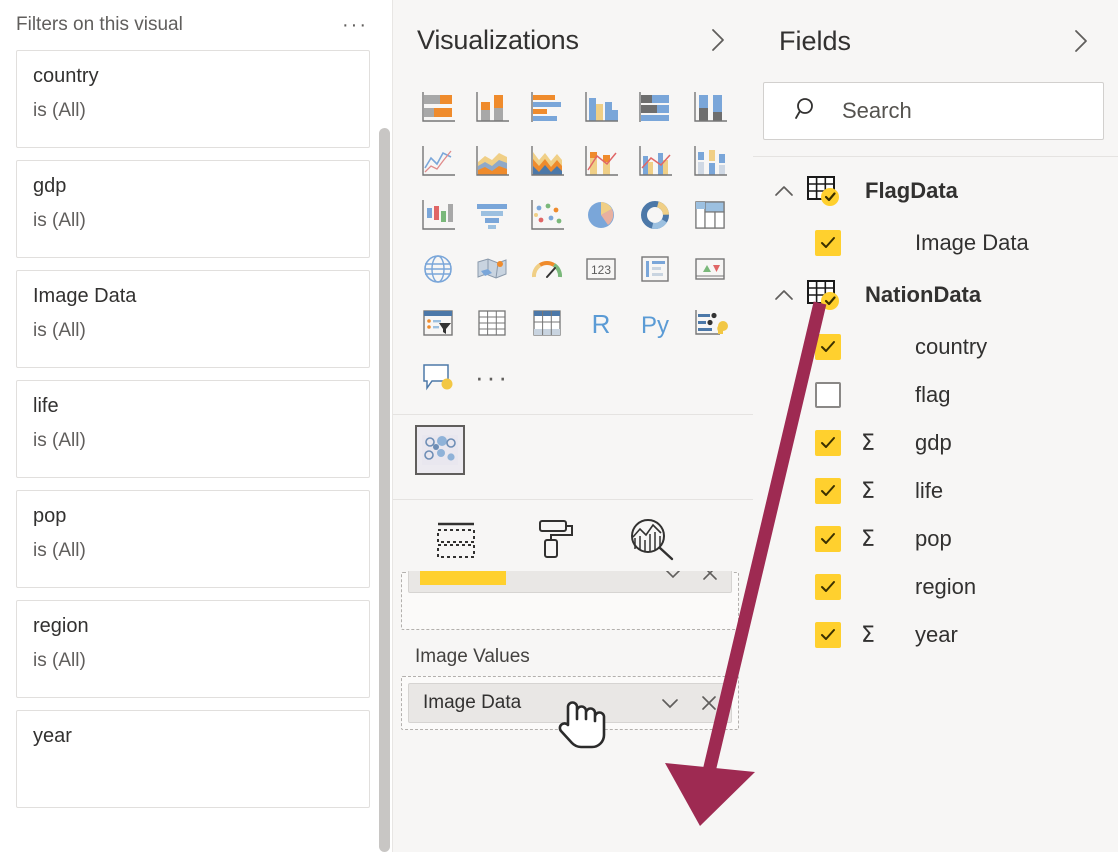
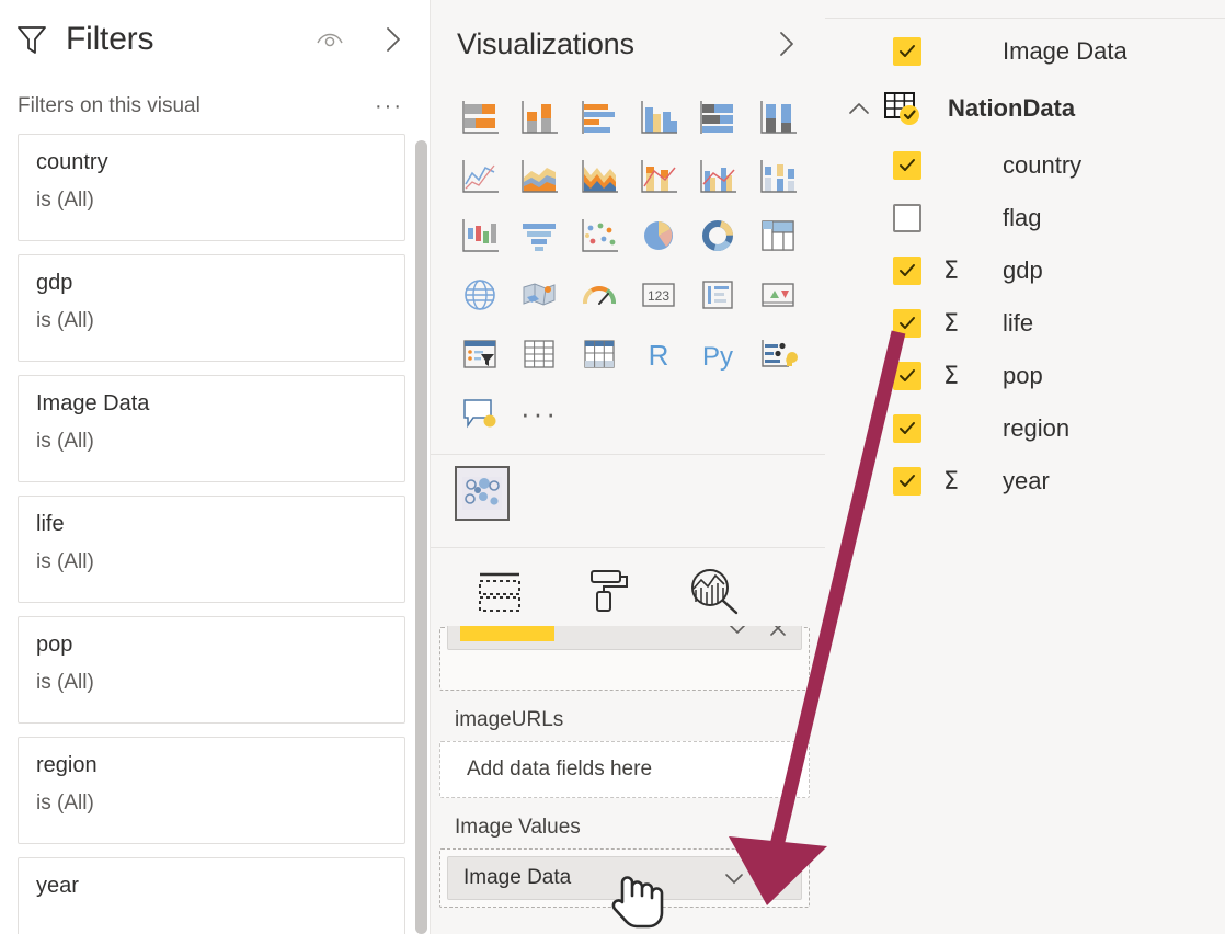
+ Filters
  Filters on this visual
  ···
  country
  is (All)
  gdp
  is (All)
  Image Data
  is (All)
  life
  is (All)
  pop
  is (All)
  region
  is (All)
  year
  Visualizations
  123
  R
  Py
  ···
+ imageURLs
+ Add data fields here
  Image Values
  Image Data
- Fields
- Search
- FlagData
  Image Data
  NationData
  country
  flag
  Σ
  gdp
  Σ
  life
  Σ
  pop
  region
  Σ
  year
